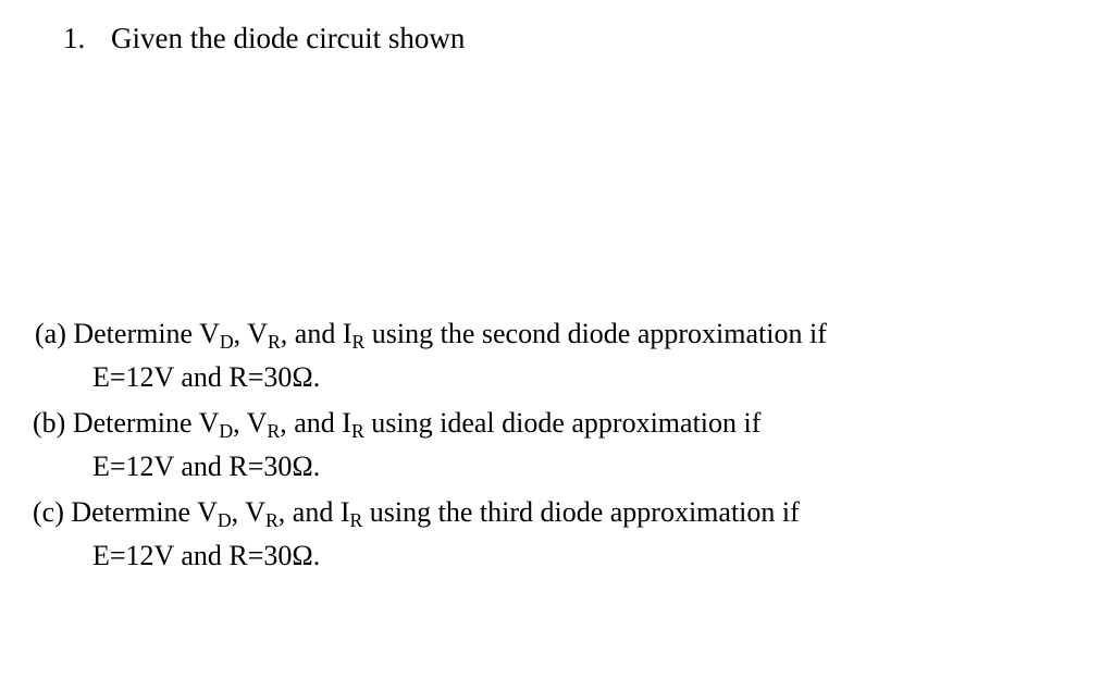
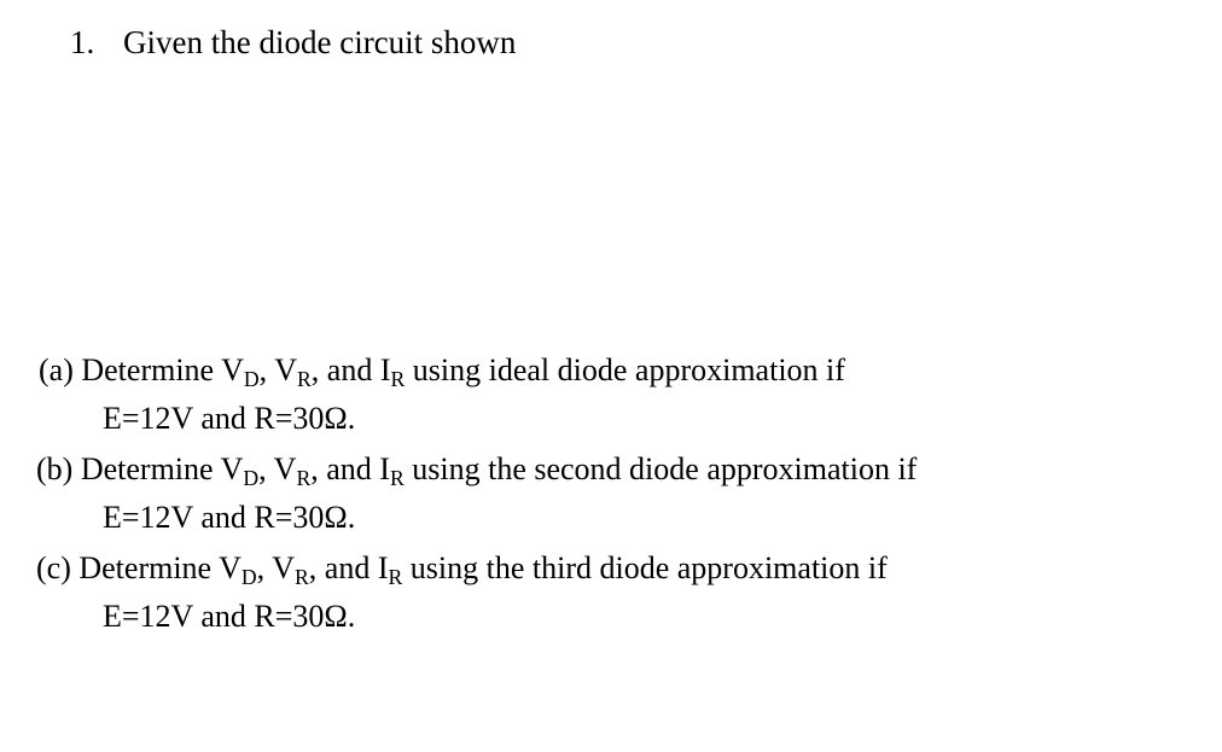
  1. Given the diode circuit shown
- (a) Determine VD, VR, and IR using the second diode approximation if
+ (a) Determine VD, VR, and IR using ideal diode approximation if
  E=12V and R=30Ω.
- (b) Determine VD, VR, and IR using ideal diode approximation if
+ (b) Determine VD, VR, and IR using the second diode approximation if
  E=12V and R=30Ω.
  (c) Determine VD, VR, and IR using the third diode approximation if
  E=12V and R=30Ω.
